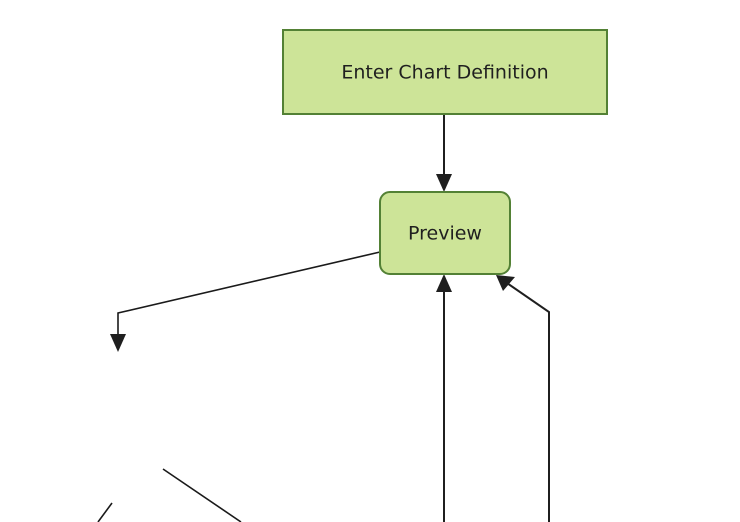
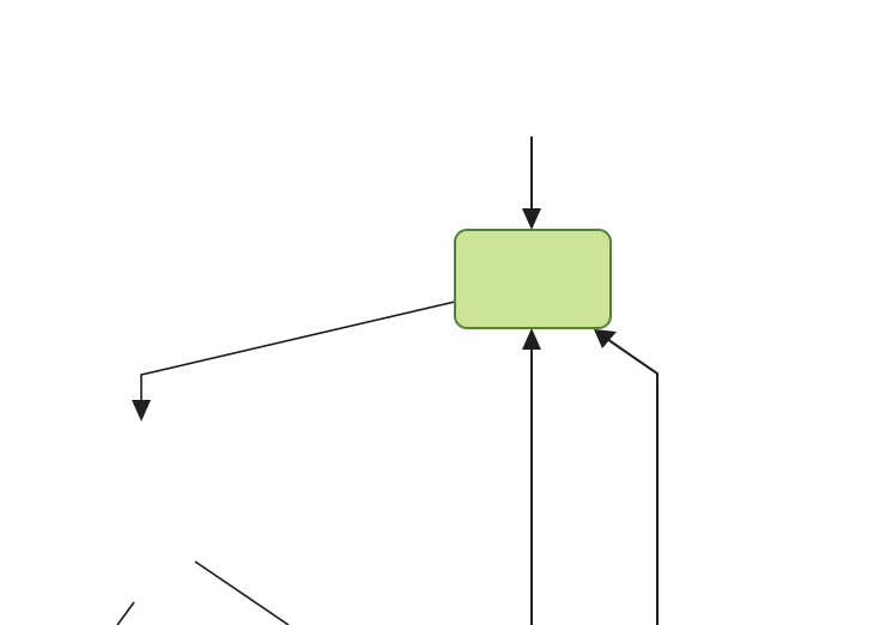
- Enter Chart Definition
- Preview
